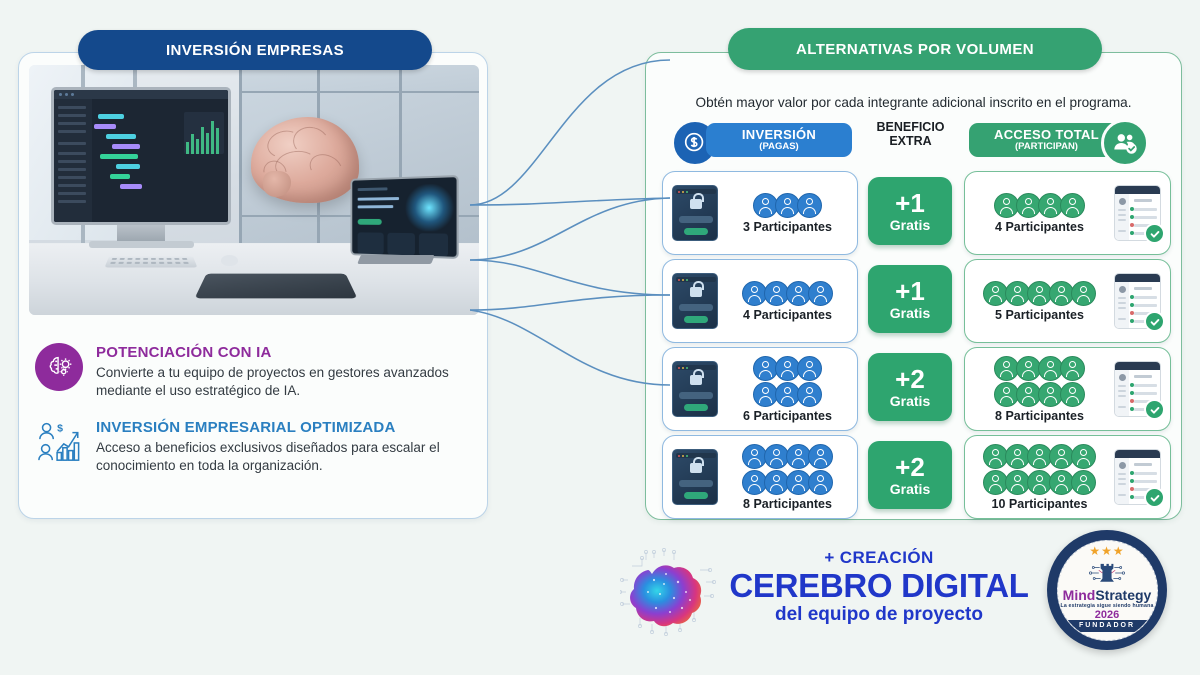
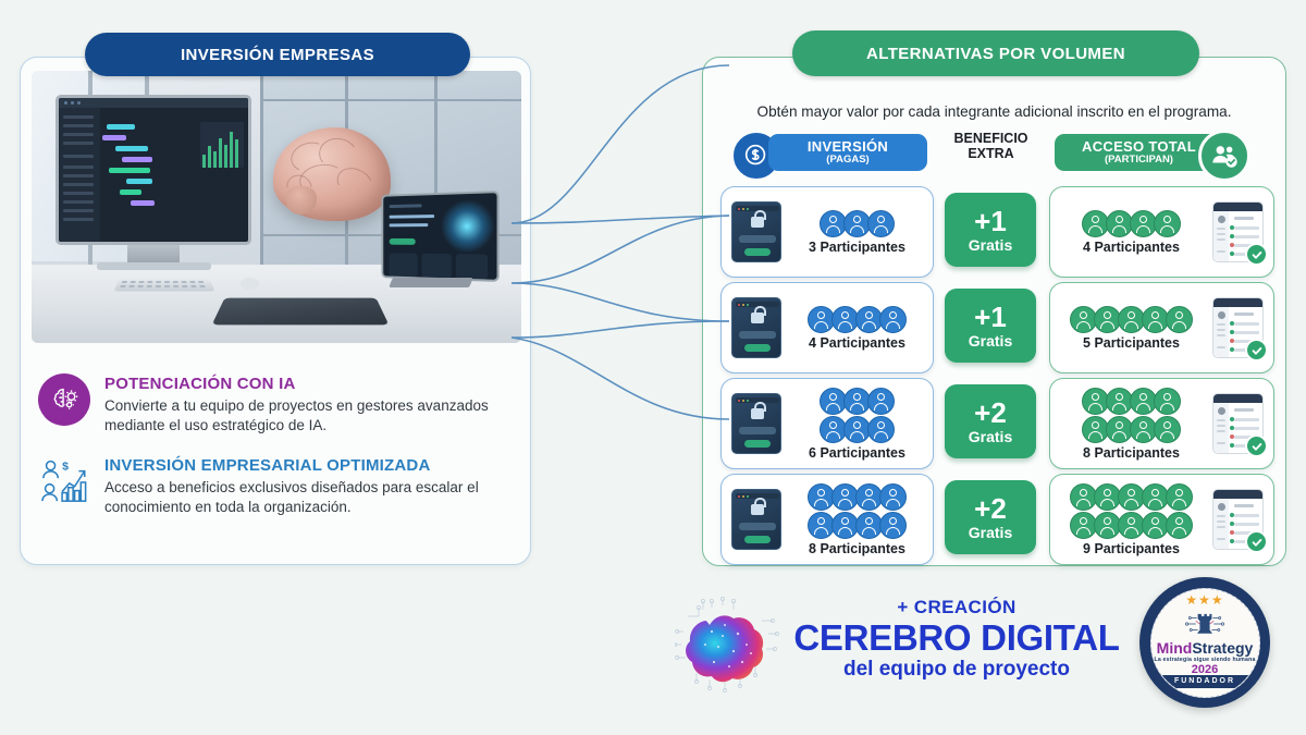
  INVERSIÓN EMPRESAS
  POTENCIACIÓN CON IA
  Convierte a tu equipo de proyectos en gestores avanzados mediante el uso estratégico de IA.
  $
  INVERSIÓN EMPRESARIAL OPTIMIZADA
  Acceso a beneficios exclusivos diseñados para escalar el conocimiento en toda la organización.
  ALTERNATIVAS POR VOLUMEN
  Obtén mayor valor por cada integrante adicional inscrito en el programa.
  INVERSIÓN
  (PAGAS)
  BENEFICIO
  EXTRA
  ACCESO TOTAL
  (PARTICIPAN)
  3 Participantes
  +1
  Gratis
  4 Participantes
  4 Participantes
  +1
  Gratis
  5 Participantes
  6 Participantes
  +2
  Gratis
  8 Participantes
  8 Participantes
  +2
  Gratis
- 10 Participantes
+ 9 Participantes
  + CREACIÓN
  CEREBRO DIGITAL
  del equipo de proyecto
  ★★★
  MindStrategy
  2026
